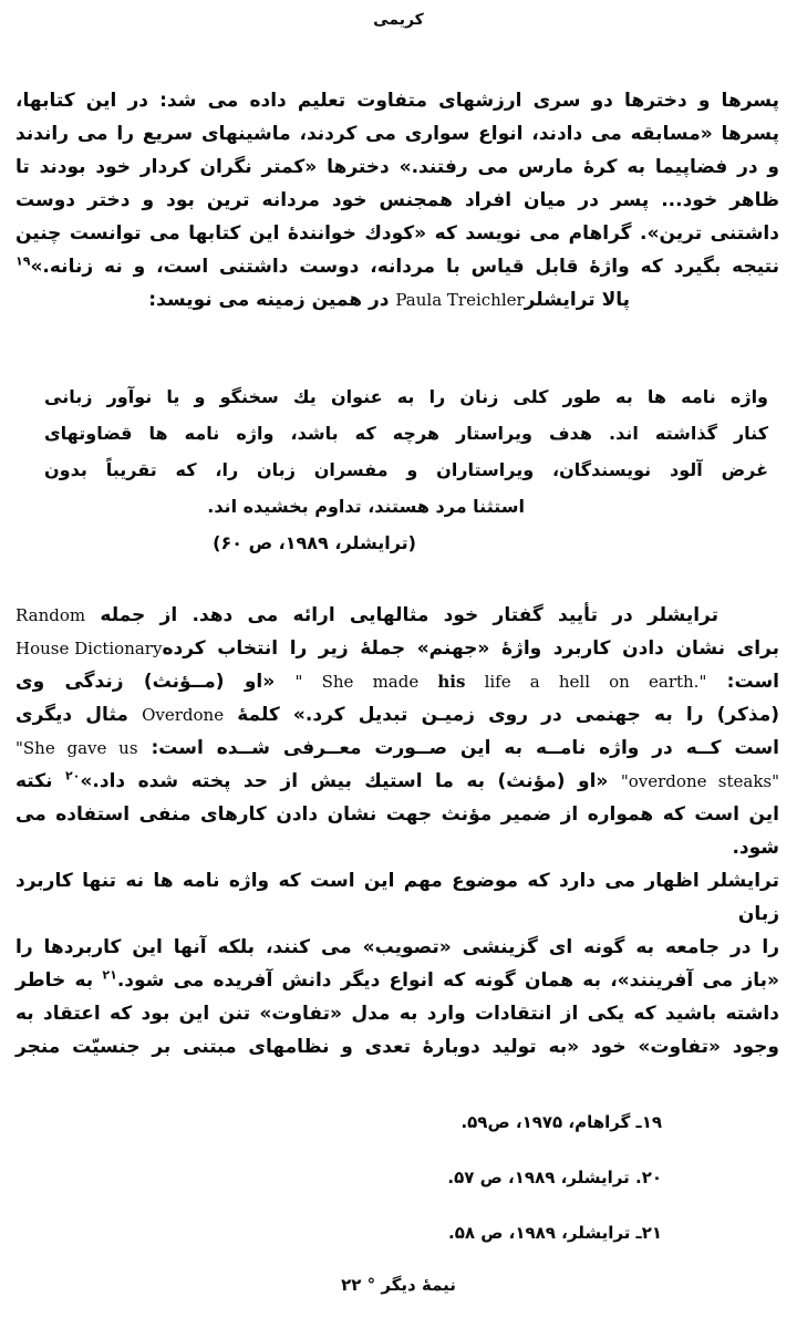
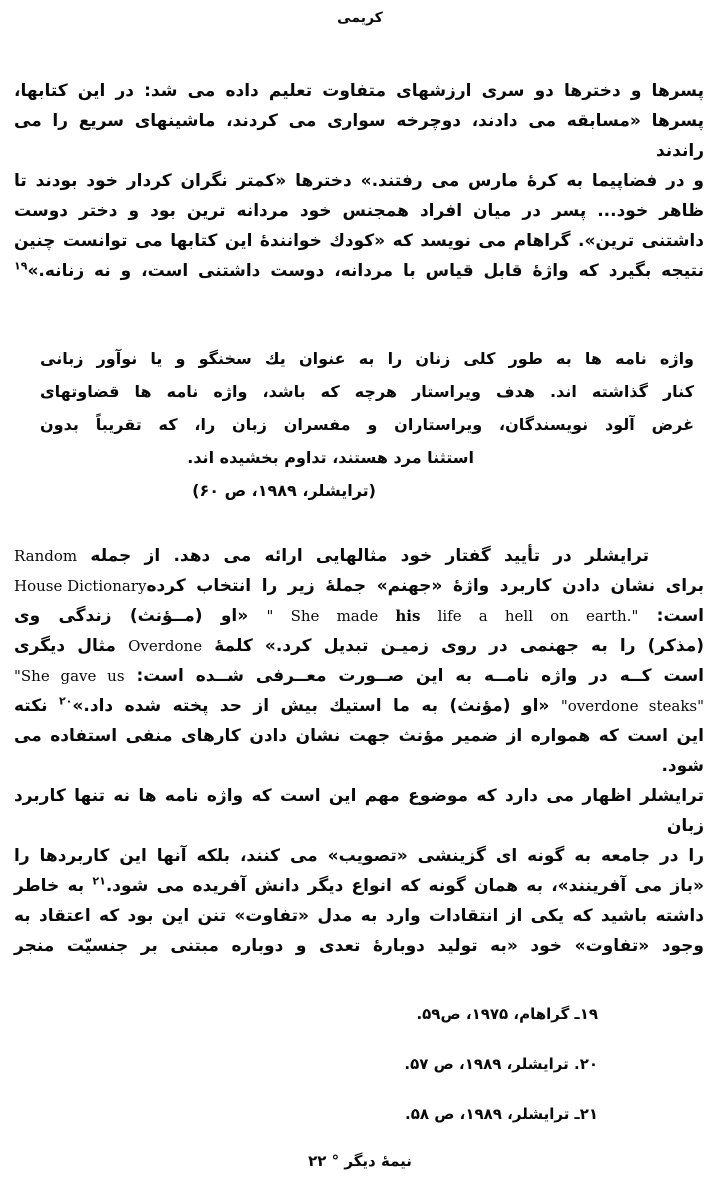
  کریمی
  پسرها و دخترها دو سری ارزشهای متفاوت تعلیم داده می شد: در این کتابها،
- پسرها «مسابقه می دادند، انواع سواری می کردند، ماشینهای سریع را می راندند
+ پسرها «مسابقه می دادند، دوچرخه سواری می کردند، ماشینهای سریع را می راندند
  و در فضاپیما به کرهٔ مارس می رفتند.» دخترها «کمتر نگران کردار خود بودند تا
  ظاهر خود... پسر در میان افراد همجنس خود مردانه ترین بود و دختر دوست
  داشتنی ترین». گراهام می نویسد که «کودك خوانندهٔ این کتابها می توانست چنین
  نتیجه بگیرد که واژهٔ قابل قیاس با مردانه، دوست داشتنی است، و نه زنانه.»۱۹
- پالا ترایشلرPaula Treichler در همین زمینه می نویسد:
  واژه نامه ها به طور کلی زنان را به عنوان یك سخنگو و یا نوآور زبانی
  کنار گذاشته اند. هدف ویراستار هرچه که باشد، واژه نامه ها قضاوتهای
  غرض آلود نویسندگان، ویراستاران و مفسران زبان را، که تقریباً بدون
  استثنا مرد هستند، تداوم بخشیده اند.
  (ترایشلر، ۱۹۸۹، ص ۶۰)
  ترایشلر در تأیید گفتار خود مثالهایی ارائه می دهد. از جمله Random
  House Dictionary
  برای نشان دادن کاربرد واژهٔ «جهنم» جملهٔ زیر را انتخاب کرده
  است: " She made his life a hell on earth." «او (مــؤنث) زندگی وی
  (مذکر) را به جهنمی در روی زمیـن تبدیل کرد.» کلمهٔ Overdone مثال دیگری
  است کــه در واژه نامــه به این صــورت معــرفی شــده است: "She gave us
  "overdone steaks" «او (مؤنث) به ما استیك بیش از حد پخته شده داد.»۲۰ نکته
  این است که همواره از ضمیر مؤنث جهت نشان دادن کارهای منفی استفاده می شود.
  ترایشلر اظهار می دارد که موضوع مهم این است که واژه نامه ها نه تنها کاربرد زبان
  را در جامعه به گونه ای گزینشی «تصویب» می کنند، بلکه آنها این کاربردها را
  «باز می آفرینند»، به همان گونه که انواع دیگر دانش آفریده می شود.۲۱ به خاطر
  داشته باشید که یکی از انتقادات وارد به مدل «تفاوت» تنن این بود که اعتقاد به
- وجود «تفاوت» خود «به تولید دوبارهٔ تعدی و نظامهای مبتنی بر جنسیّت منجر
+ وجود «تفاوت» خود «به تولید دوبارهٔ تعدی و دوباره مبتنی بر جنسیّت منجر
  ۱۹ـ گراهام، ۱۹۷۵، ص۵۹.
  ۲۰. ترایشلر، ۱۹۸۹، ص ۵۷.
  ۲۱ـ ترایشلر، ۱۹۸۹، ص ۵۸.
  نیمهٔ دیگر ° ۲۲
